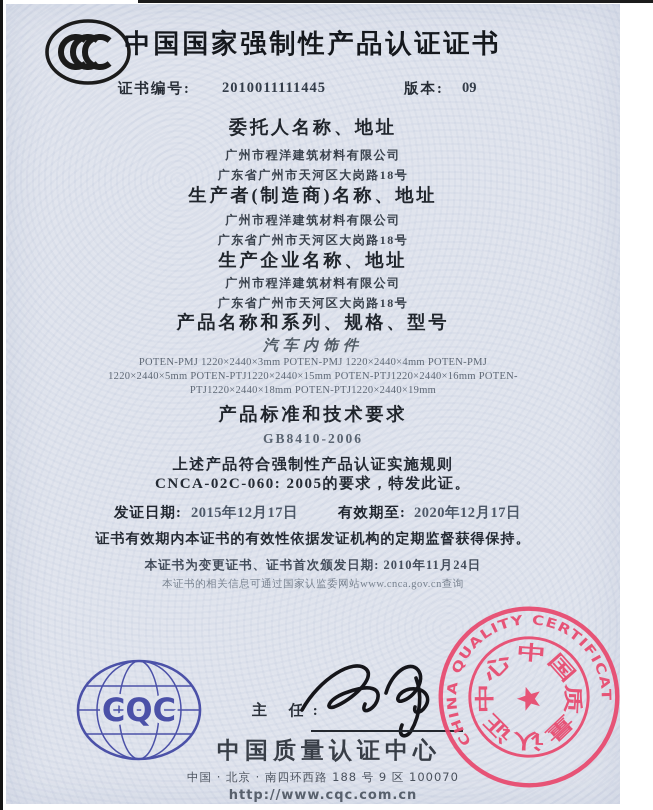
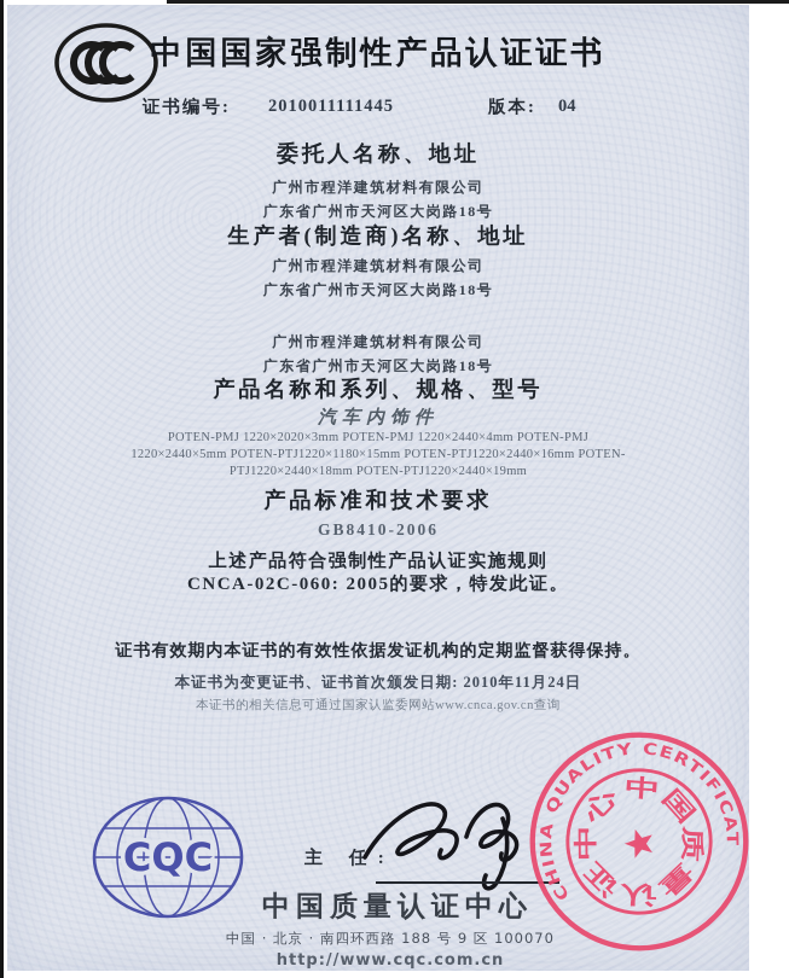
  中国国家强制性产品认证证书
  证书编号:
  2010011111445
  版本:
- 09
+ 04
  委托人名称、地址
  广州市程洋建筑材料有限公司
  广东省广州市天河区大岗路18号
  生产者(制造商)名称、地址
  广州市程洋建筑材料有限公司
  广东省广州市天河区大岗路18号
- 生产企业名称、地址
  广州市程洋建筑材料有限公司
  广东省广州市天河区大岗路18号
  产品名称和系列、规格、型号
  汽车内饰件
- POTEN-PMJ 1220×2440×3mm POTEN-PMJ 1220×2440×4mm POTEN-PMJ
+ POTEN-PMJ 1220×2020×3mm POTEN-PMJ 1220×2440×4mm POTEN-PMJ
- 1220×2440×5mm POTEN-PTJ1220×2440×15mm POTEN-PTJ1220×2440×16mm POTEN-
+ 1220×2440×5mm POTEN-PTJ1220×1180×15mm POTEN-PTJ1220×2440×16mm POTEN-
  PTJ1220×2440×18mm POTEN-PTJ1220×2440×19mm
  产品标准和技术要求
  GB8410-2006
  上述产品符合强制性产品认证实施规则
  CNCA-02C-060: 2005的要求，特发此证。
- 发证日期:
- 2015年12月17日
- 有效期至:
- 2020年12月17日
  证书有效期内本证书的有效性依据发证机构的定期监督获得保持。
  本证书为变更证书、证书首次颁发日期: 2010年11月24日
  本证书的相关信息可通过国家认监委网站www.cnca.gov.cn查询
  CQC
  中国质量认证中心
  中国 · 北京 · 南四环西路 188 号 9 区 100070
  http://www.cqc.com.cn
